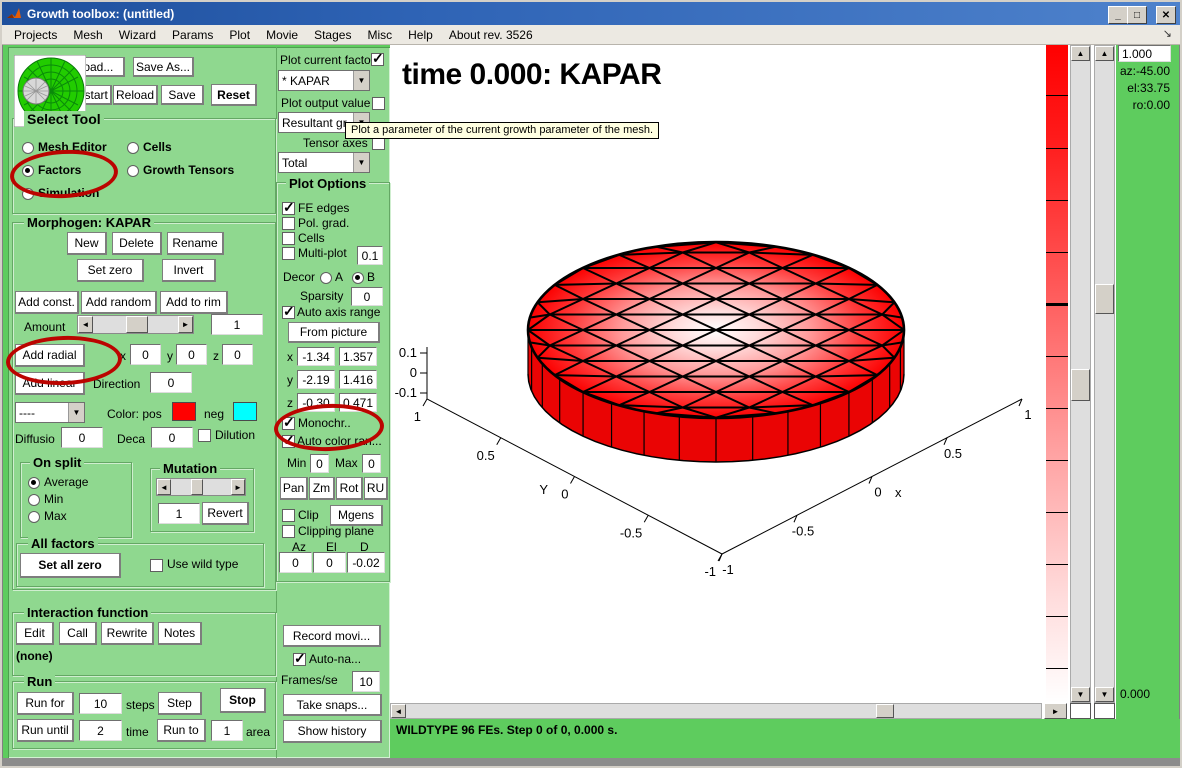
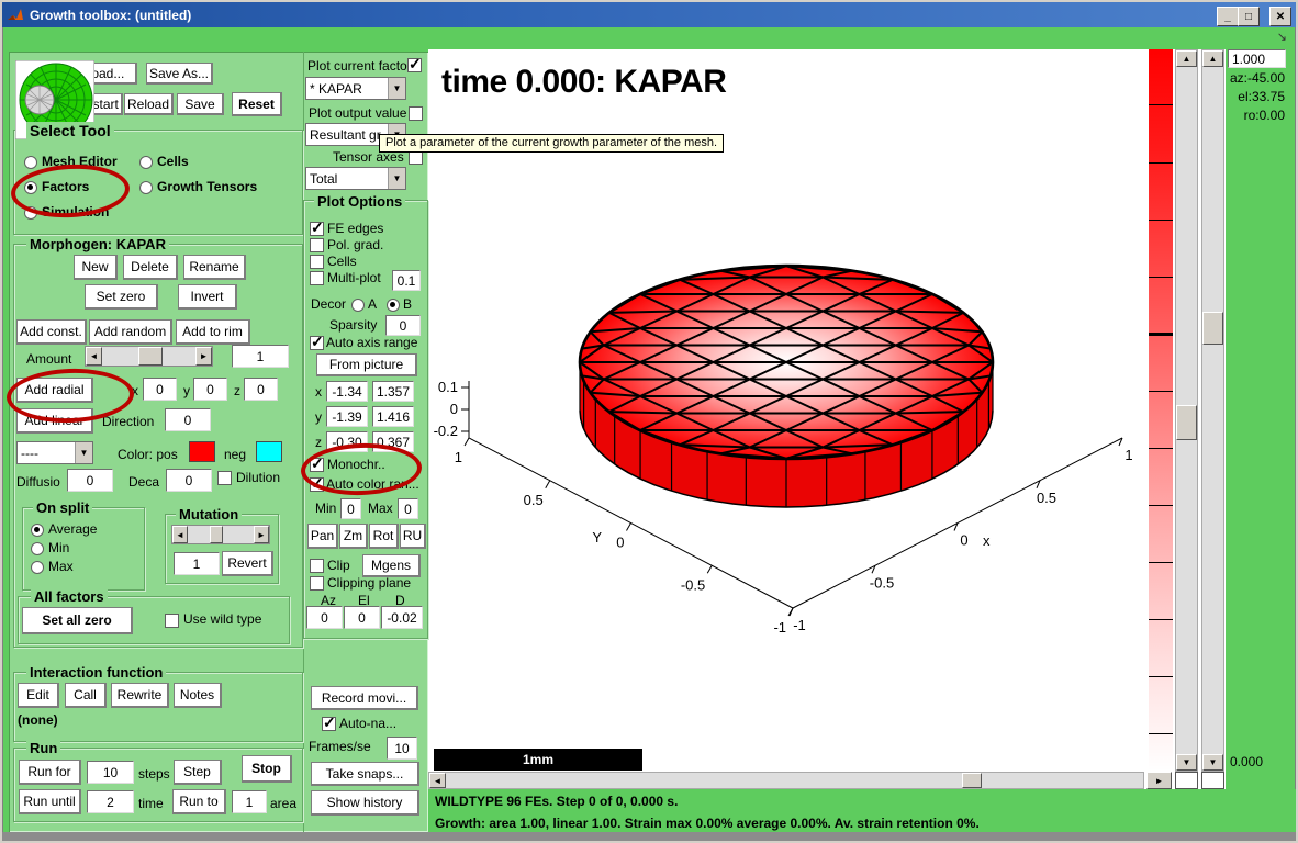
  Growth toolbox: (untitled)
  _
  □
  ✕
- Projects
- Mesh
- Wizard
- Params
- Plot
- Movie
- Stages
- Misc
- Help
- About rev. 3526
  ↘
  oad...
  Save As...
  start
  Reload
  Save
  Reset
  Select Tool
  Mesh Editor
  Cells
  Factors
  Growth Tensors
  Simulation
  Morphogen: KAPAR
  New
  Delete
  Rename
  Set zero
  Invert
  Add const.
  Add random
  Add to rim
  Amount
  ◄
  ►
  1
  Add radial
  x
  0
  y
  0
  z
  0
  Add linear
  Direction
  0
  ----
  ▼
  Color: pos
  neg
  Diffusio
  0
  Deca
  0
  Dilution
  On split
  Average
  Min
  Max
  Mutation
  ◄
  ►
  1
  Revert
  All factors
  Set all zero
  Use wild type
  Interaction function
  Edit
  Call
  Rewrite
  Notes
  (none)
  Run
  Run for
  10
  steps
  Step
  Stop
  Run until
  2
  time
  Run to
  1
  area
  Plot current facto
  * KAPAR
  ▼
  Plot output value
  Resultant g
  Tensor axes
  Total
  ▼
  Plot Options
  FE edges
  Pol. grad.
  Cells
  Multi-plot
  0.1
  Decor
  A
  B
  Sparsity
  0
  Auto axis range
  From picture
  x
  -1.34
  1.357
  y
- -2.19
+ -1.39
  1.416
  z
  -0.30
- 0.471
+ 0.367
  Monochr..
  Auto color ran...
  Min
  0
  Max
  0
  Pan
  Zm
  Rot
  RU
  Clip
  Mgens
  Clipping plane
  Az
  El
  D
  0
  0
  -0.02
  Record movi...
  Auto-na...
  Frames/se
  10
  Take snaps...
  Show history
  time 0.000: KAPAR
  Plot a parameter of the current growth parameter of the mesh.
  0.1
  0
- -0.1
+ -0.2
  1
  0.5
  0
  -0.5
  -1
  Y
  -1
  -0.5
  0
  0.5
  1
  x
+ 1mm
  ◄
  ►
  ▲
  ▼
  ▲
  ▼
  1.000
  az:-45.00
  el:33.75
  ro:0.00
  0.000
  WILDTYPE 96 FEs. Step 0 of 0, 0.000 s.
+ Growth: area 1.00, linear 1.00. Strain max 0.00% average 0.00%. Av. strain retention 0%.
